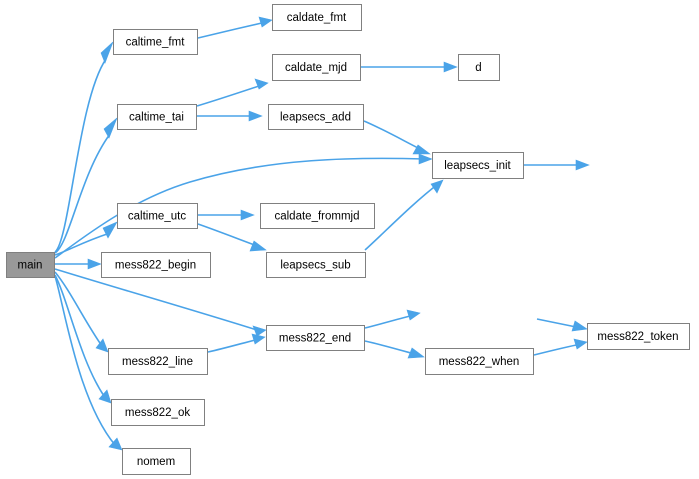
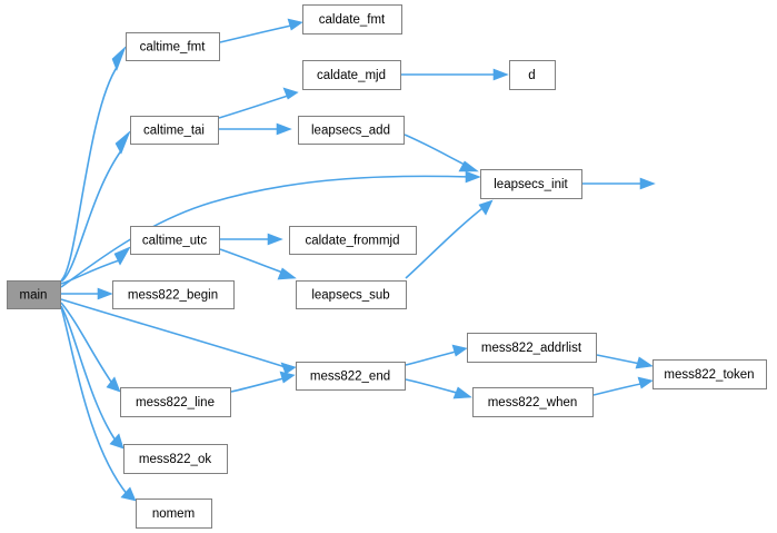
  main
  caltime_fmt
  caldate_fmt
  caldate_mjd
  d
  caltime_tai
  leapsecs_add
  leapsecs_init
  caltime_utc
  caldate_frommjd
  mess822_begin
  leapsecs_sub
+ mess822_addrlist
  mess822_token
  mess822_end
  mess822_when
  mess822_line
  mess822_ok
  nomem
